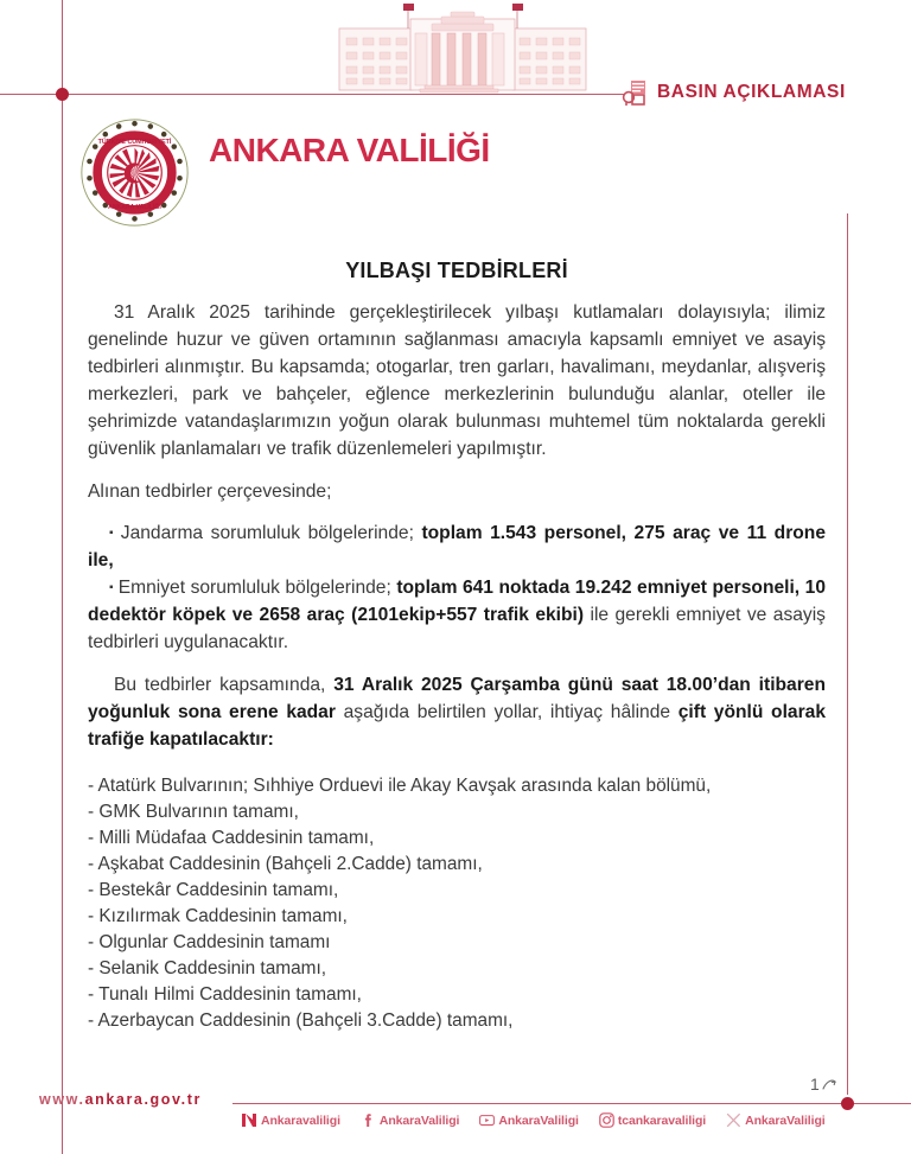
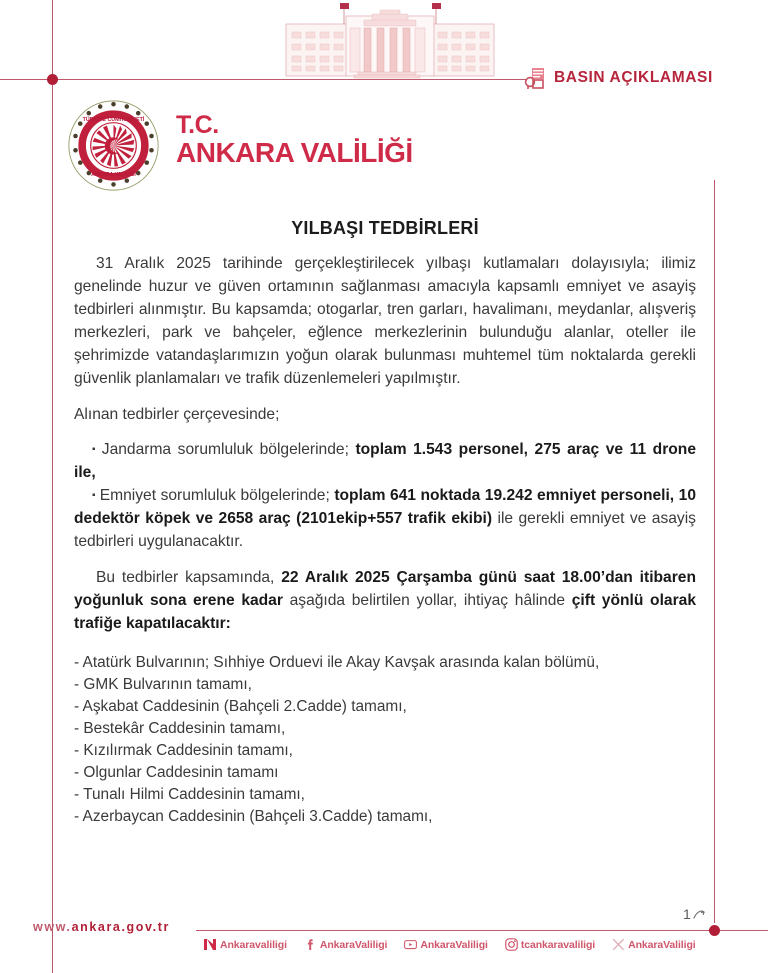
  BASIN AÇIKLAMASI
+ T.C.
  ANKARA VALİLİĞİ
  YILBAŞI TEDBİRLERİ
  31 Aralık 2025 tarihinde gerçekleştirilecek yılbaşı kutlamaları dolayısıyla; ilimiz genelinde huzur ve güven ortamının sağlanması amacıyla kapsamlı emniyet ve asayiş tedbirleri alınmıştır. Bu kapsamda; otogarlar, tren garları, havalimanı, meydanlar, alışveriş merkezleri, park ve bahçeler, eğlence merkezlerinin bulunduğu alanlar, oteller ile şehrimizde vatandaşlarımızın yoğun olarak bulunması muhtemel tüm noktalarda gerekli güvenlik planlamaları ve trafik düzenlemeleri yapılmıştır.
  Alınan tedbirler çerçevesinde;
  ▪ Jandarma sorumluluk bölgelerinde; toplam 1.543 personel, 275 araç ve 11 drone ile,
  ▪ Emniyet sorumluluk bölgelerinde; toplam 641 noktada 19.242 emniyet personeli, 10 dedektör köpek ve 2658 araç (2101ekip+557 trafik ekibi) ile gerekli emniyet ve asayiş tedbirleri uygulanacaktır.
- Bu tedbirler kapsamında, 31 Aralık 2025 Çarşamba günü saat 18.00’dan itibaren yoğunluk sona erene kadar aşağıda belirtilen yollar, ihtiyaç hâlinde çift yönlü olarak trafiğe kapatılacaktır:
+ Bu tedbirler kapsamında, 22 Aralık 2025 Çarşamba günü saat 18.00’dan itibaren yoğunluk sona erene kadar aşağıda belirtilen yollar, ihtiyaç hâlinde çift yönlü olarak trafiğe kapatılacaktır:
  - Atatürk Bulvarının; Sıhhiye Orduevi ile Akay Kavşak arasında kalan bölümü,
  - GMK Bulvarının tamamı,
- - Milli Müdafaa Caddesinin tamamı,
  - Aşkabat Caddesinin (Bahçeli 2.Cadde) tamamı,
  - Bestekâr Caddesinin tamamı,
  - Kızılırmak Caddesinin tamamı,
  - Olgunlar Caddesinin tamamı
- - Selanik Caddesinin tamamı,
  - Tunalı Hilmi Caddesinin tamamı,
  - Azerbaycan Caddesinin (Bahçeli 3.Cadde) tamamı,
  www.ankara.gov.tr
  Ankaravaliligi
  AnkaraValiligi
  AnkaraValiligi
  tcankaravaliligi
  AnkaraValiligi
  1
